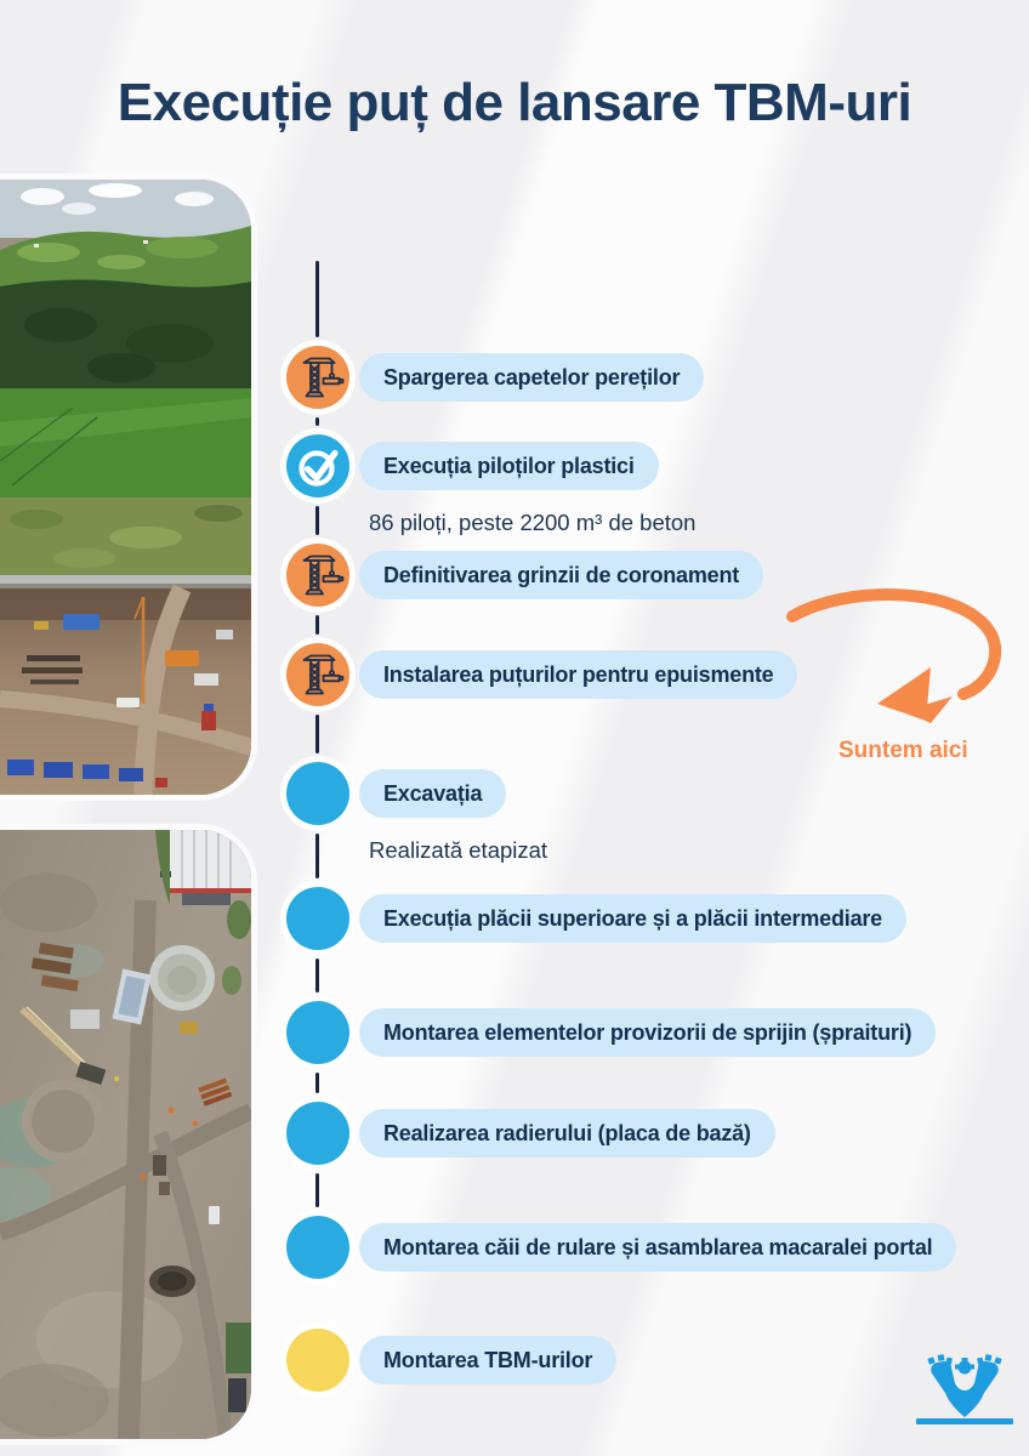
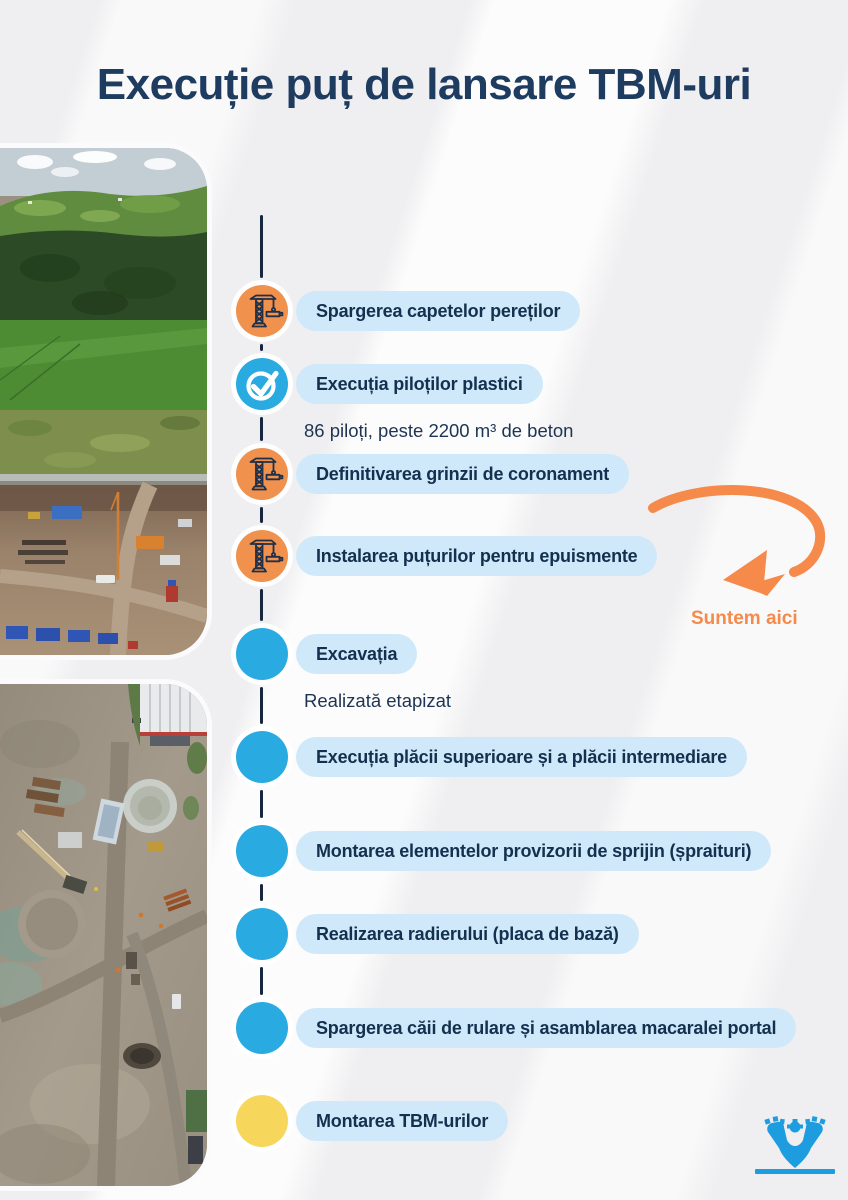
  Execuție puț de lansare TBM-uri
  Spargerea capetelor pereților
  Execuția piloților plastici
  86 piloți, peste 2200 m³ de beton
  Definitivarea grinzii de coronament
  Instalarea puțurilor pentru epuismente
  Excavația
  Realizată etapizat
  Execuția plăcii superioare și a plăcii intermediare
  Montarea elementelor provizorii de sprijin (șpraituri)
  Realizarea radierului (placa de bază)
- Montarea căii de rulare și asamblarea macaralei portal
+ Spargerea căii de rulare și asamblarea macaralei portal
  Montarea TBM-urilor
  Suntem aici
